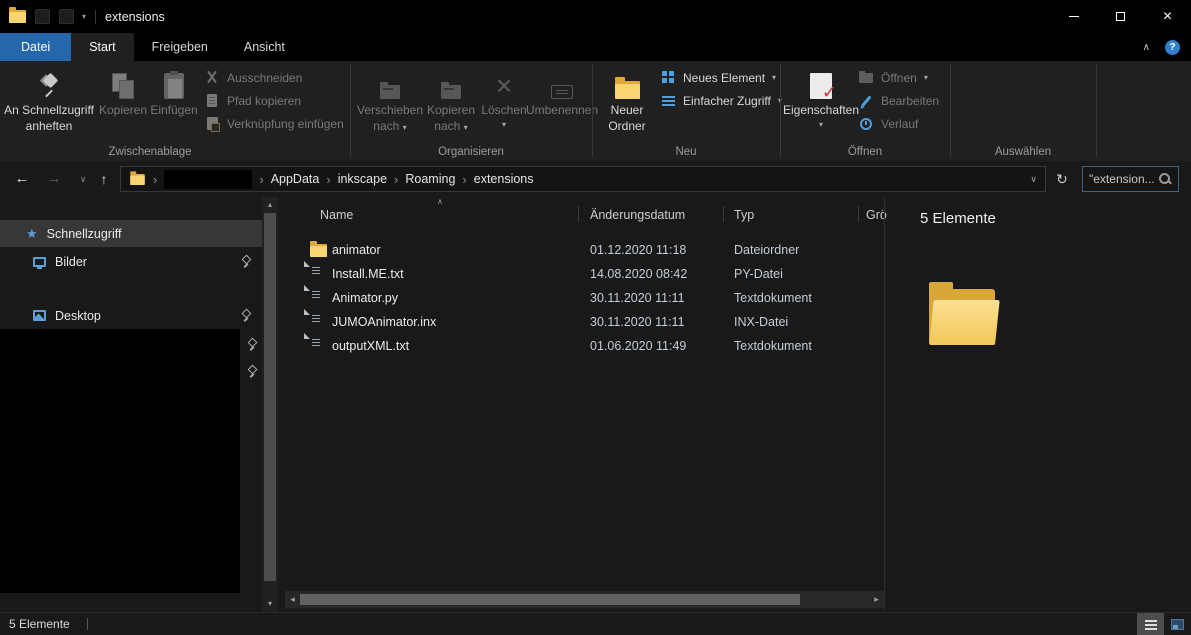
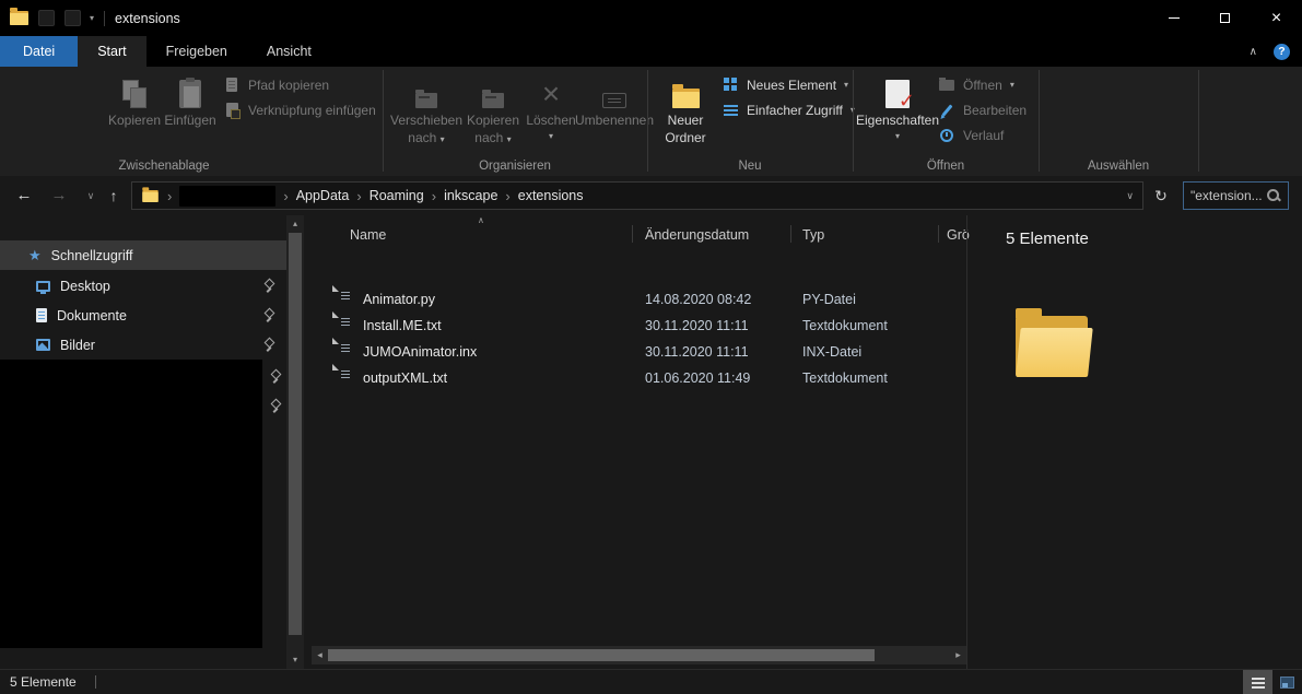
  ▾
  extensions
  ×
  Datei
  Start
  Freigeben
  Ansicht
  ∧
  ?
- An Schnellzugriff
- anheften
  Kopieren
  Einfügen
- Ausschneiden
  Pfad kopieren
  Verknüpfung einfügen
  Zwischenablage
  Verschieben
  nach ▾
  Kopieren
  nach ▾
  ×
  Löschen
  ▾
  Umbenennen
  Organisieren
  Neuer
  Ordner
  Neues Element
  ▾
  Einfacher Zugriff
  Neu
  Eigenschaften
  ▾
  Öffnen
  ▾
  Bearbeiten
  Verlauf
  Öffnen
  Auswählen
  ←
  →
  ∨
  ↑
  ›
  ›
  AppData
  ›
- inkscape
+ Roaming
  ›
- Roaming
+ inkscape
  ›
  extensions
  ∨
  ↻
  "extension...
  ★
  Schnellzugriff
- Bilder
+ Desktop
+ Dokumente
- Desktop
+ Bilder
  ▴
  ▾
  ∧
  Name
  Änderungsdatum
  Typ
- animator
- 01.12.2020 11:18
- Dateiordner
- Install.ME.txt
+ Animator.py
  14.08.2020 08:42
  PY-Datei
- Animator.py
+ Install.ME.txt
  30.11.2020 11:11
  Textdokument
  JUMOAnimator.inx
  30.11.2020 11:11
  INX-Datei
  outputXML.txt
  01.06.2020 11:49
  Textdokument
  ◂
  ▸
  5 Elemente
  5 Elemente
